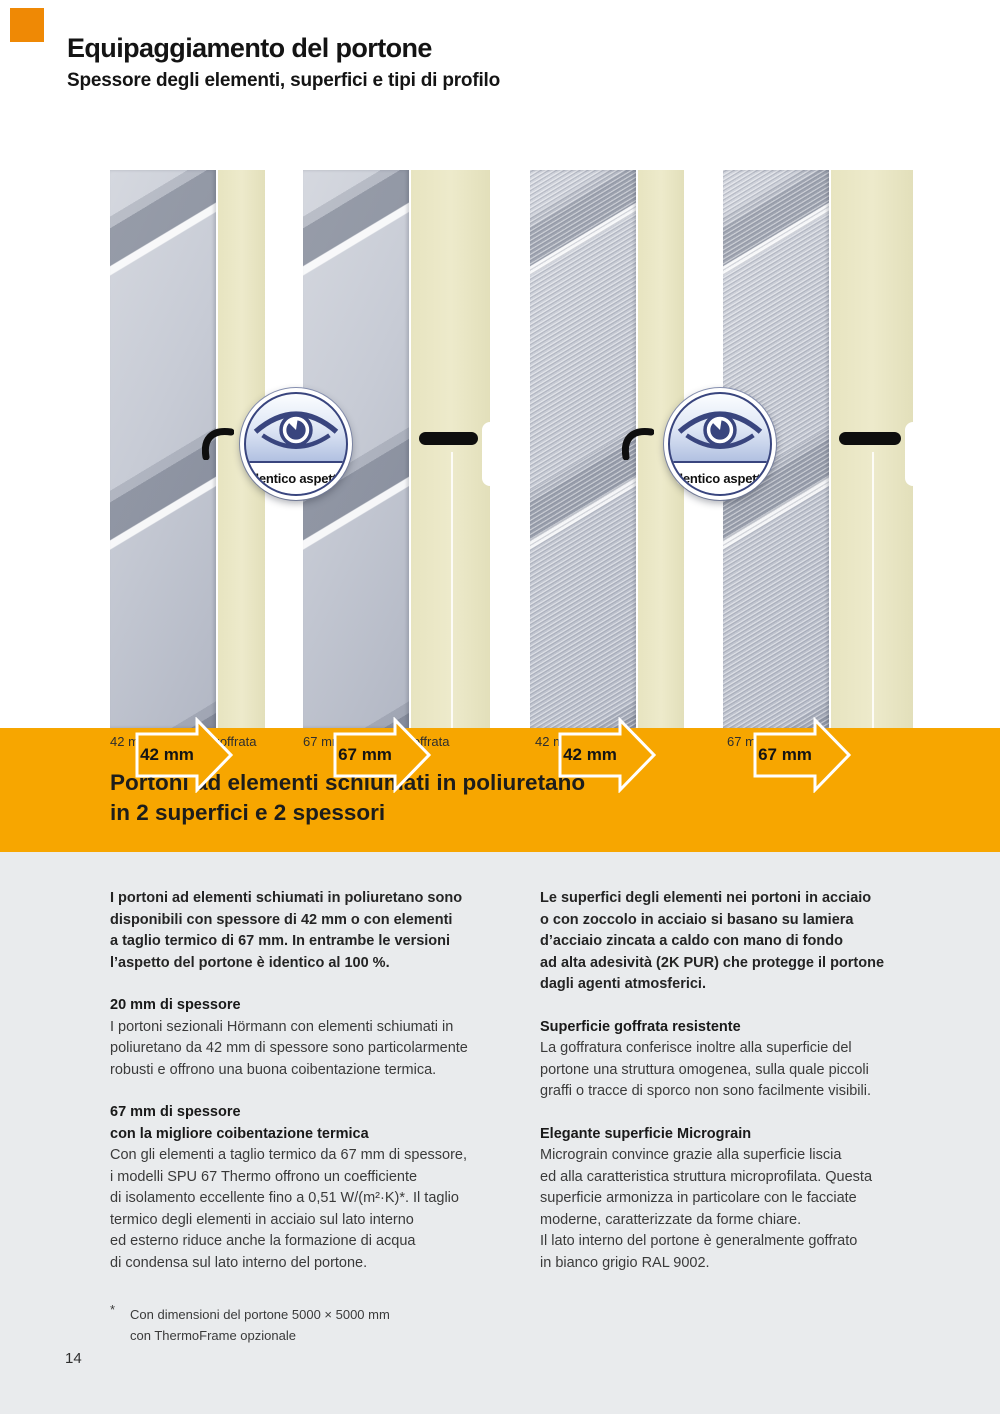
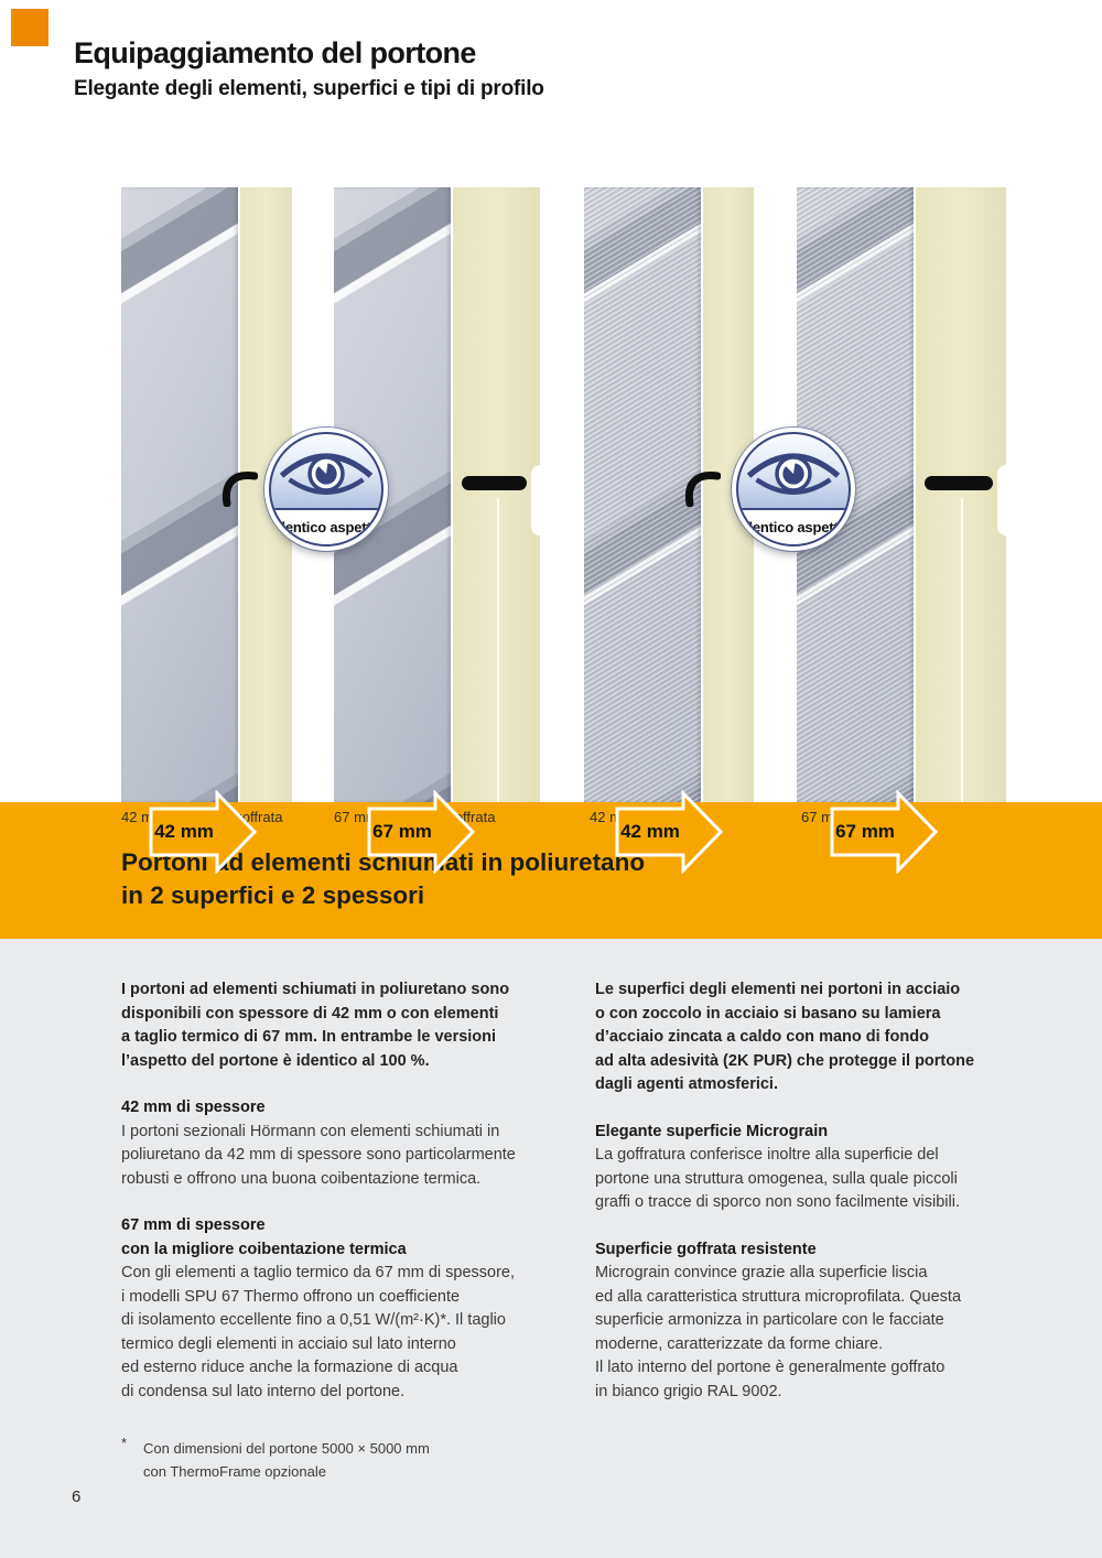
  Equipaggiamento del portone
- Spessore degli elementi, superfici e tipi di profilo
+ Elegante degli elementi, superfici e tipi di profilo
  Identico aspetto
  Identico aspetto
  42 mm
  67 mm
  42 mm
  67 mm
  Portonid elementi schiuati in poliuretano
  in 2 superfici e 2 spessori
  I portoni ad elementi schiumati in poliuretano sono
  disponibili con spessore di 42 mm o con elementi
  a taglio termico di 67 mm. In entrambe le versioni
  l’aspetto del portone è identico al 100 %.
- 20 mm di spessore
+ 42 mm di spessore
  I portoni sezionali Hörmann con elementi schiumati in
  poliuretano da 42 mm di spessore sono particolarmente
  robusti e offrono una buona coibentazione termica.
  67 mm di spessore
  con la migliore coibentazione termica
  Con gli elementi a taglio termico da 67 mm di spessore,
  i modelli SPU 67 Thermo offrono un coefficiente
  di isolamento eccellente fino a 0,51 W/(m²·K)*. Il taglio
  termico degli elementi in acciaio sul lato interno
  ed esterno riduce anche la formazione di acqua
  di condensa sul lato interno del portone.
  Le superfici degli elementi nei portoni in acciaio
  o con zoccolo in acciaio si basano su lamiera
  d’acciaio zincata a caldo con mano di fondo
  ad alta adesività (2K PUR) che protegge il portone
  dagli agenti atmosferici.
- Superficie goffrata resistente
+ Elegante superficie Micrograin
  La goffratura conferisce inoltre alla superficie del
  portone una struttura omogenea, sulla quale piccoli
  graffi o tracce di sporco non sono facilmente visibili.
- Elegante superficie Micrograin
+ Superficie goffrata resistente
  Micrograin convince grazie alla superficie liscia
  ed alla caratteristica struttura microprofilata. Questa
  superficie armonizza in particolare con le facciate
  moderne, caratterizzate da forme chiare.
  Il lato interno del portone è generalmente goffrato
  in bianco grigio RAL 9002.
  *
  Con dimensioni del portone 5000 × 5000 mm
  con ThermoFrame opzionale
- 14
+ 6
